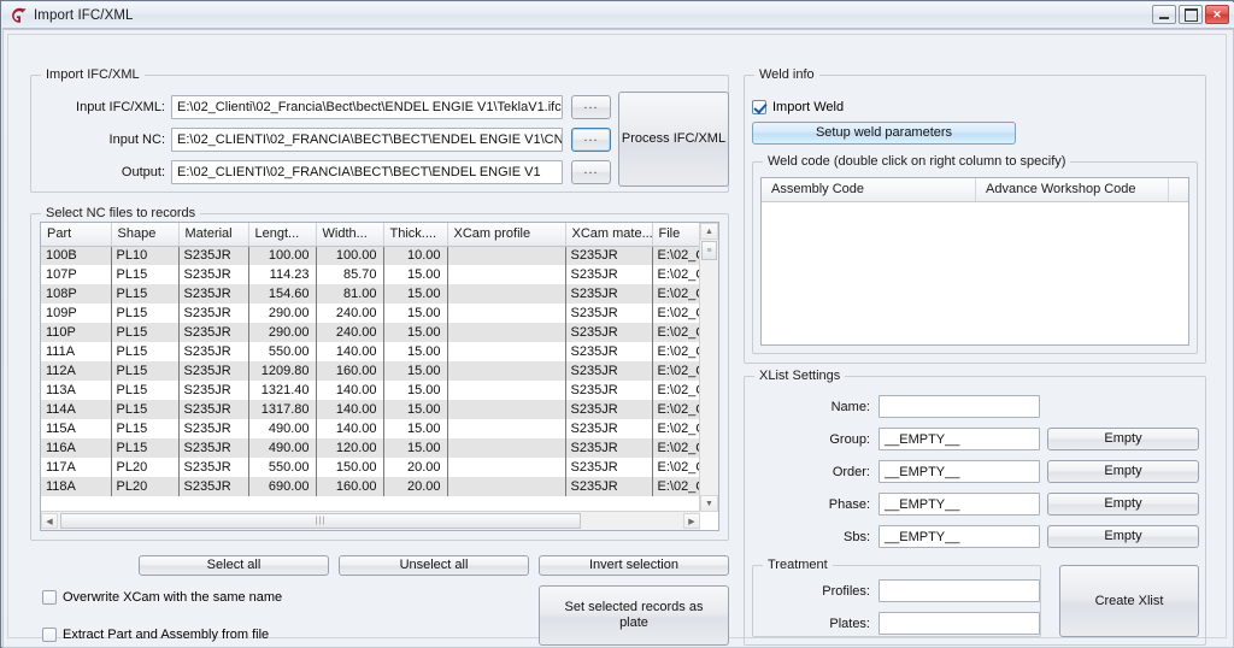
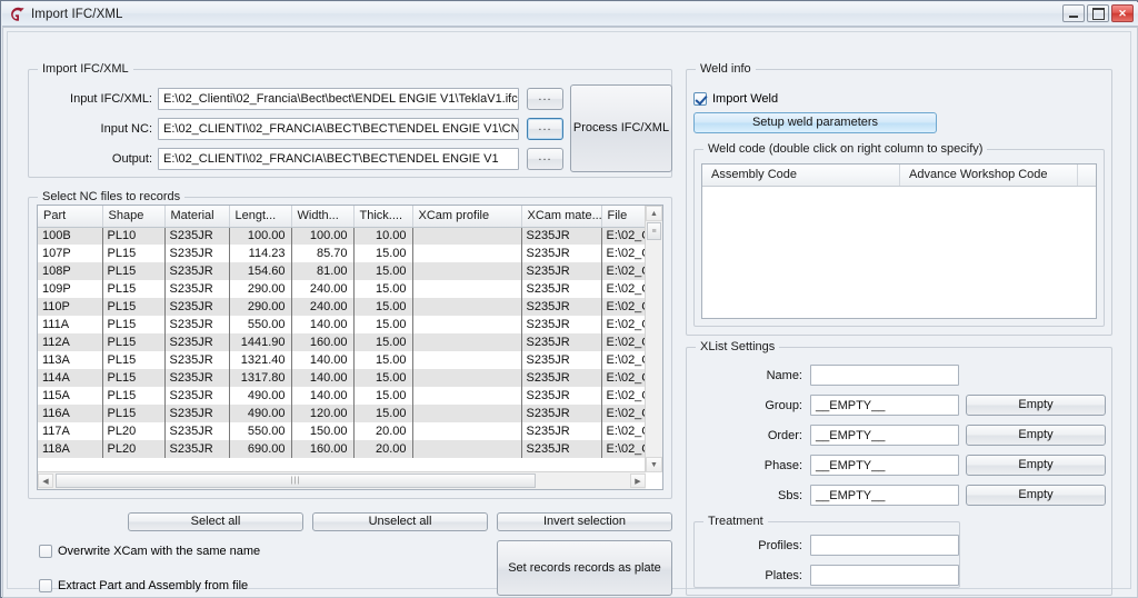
  Import IFC/XML
  ✕
  Import IFC/XML
  Input IFC/XML:
  E:\02_Clienti\02_Francia\Bect\bect\ENDEL ENGIE V1\TeklaV1.ifc
  ...
  Input NC:
  E:\02_CLIENTI\02_FRANCIA\BECT\BECT\ENDEL ENGIE V1\CN
  ...
  Output:
  E:\02_CLIENTI\02_FRANCIA\BECT\BECT\ENDEL ENGIE V1
  ...
  Process IFC/XML
  Select NC files to records
  Part	Shape	Material	Lengt...	Width...	Thick....	XCam profile	XCam mate...	File
  100B	PL10	S235JR	100.00	100.00	10.00		S235JR	E:\02_
  107P	PL15	S235JR	114.23	85.70	15.00		S235JR	E:\02_
  108P	PL15	S235JR	154.60	81.00	15.00		S235JR	E:\02_
  109P	PL15	S235JR	290.00	240.00	15.00		S235JR	E:\02_
  110P	PL15	S235JR	290.00	240.00	15.00		S235JR	E:\02_
  111A	PL15	S235JR	550.00	140.00	15.00		S235JR	E:\02_
- 112A	PL15	S235JR	1209.80	160.00	15.00		S235JR	E:\02_
+ 112A	PL15	S235JR	1441.90	160.00	15.00		S235JR	E:\02_
  113A	PL15	S235JR	1321.40	140.00	15.00		S235JR	E:\02_
  114A	PL15	S235JR	1317.80	140.00	15.00		S235JR	E:\02_
  115A	PL15	S235JR	490.00	140.00	15.00		S235JR	E:\02_
  116A	PL15	S235JR	490.00	120.00	15.00		S235JR	E:\02_
  117A	PL20	S235JR	550.00	150.00	20.00		S235JR	E:\02_
  118A	PL20	S235JR	690.00	160.00	20.00		S235JR	E:\02_
  Select all
  Unselect all
  Invert selection
- Set selected records as plate
+ Set records records as plate
  Overwrite XCam with the same name
  Extract Part and Assembly from file
  Weld info
  Import Weld
  Setup weld parameters
  Weld code (double click on right column to specify)
  Assembly Code
  Advance Workshop Code
  XList Settings
  Name:
  Group:
  __EMPTY__
  Empty
  Order:
  __EMPTY__
  Empty
  Phase:
  __EMPTY__
  Empty
  Sbs:
  __EMPTY__
  Empty
  Treatment
  Profiles:
  Plates:
- Create Xlist
